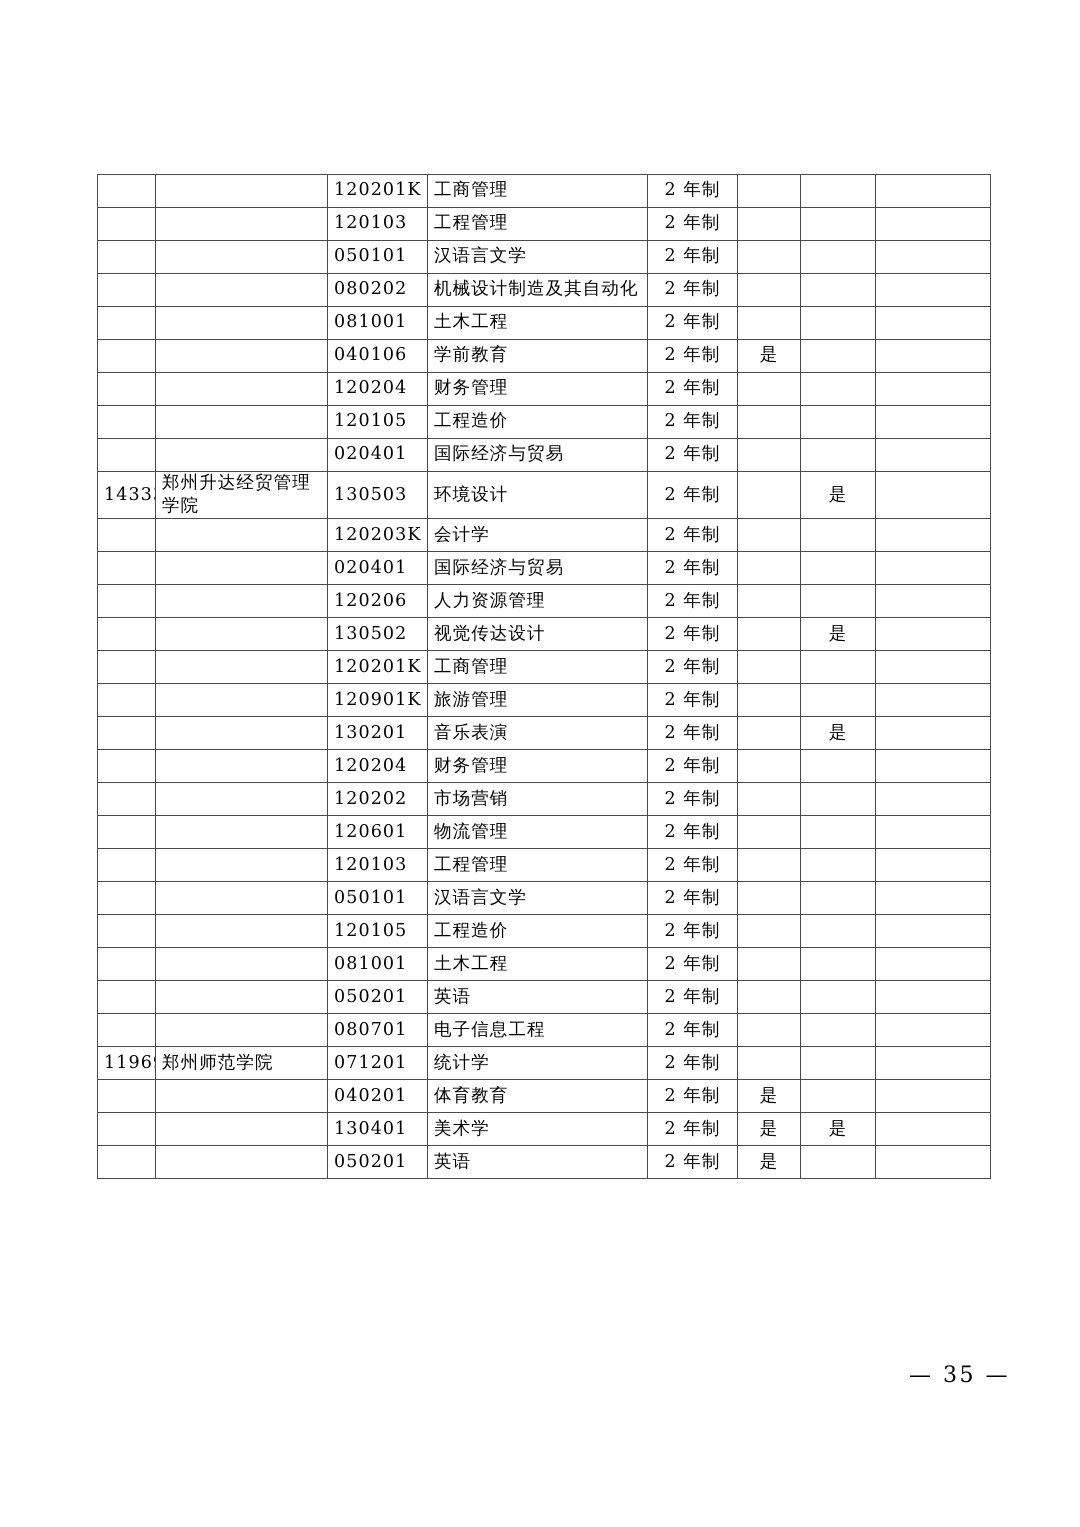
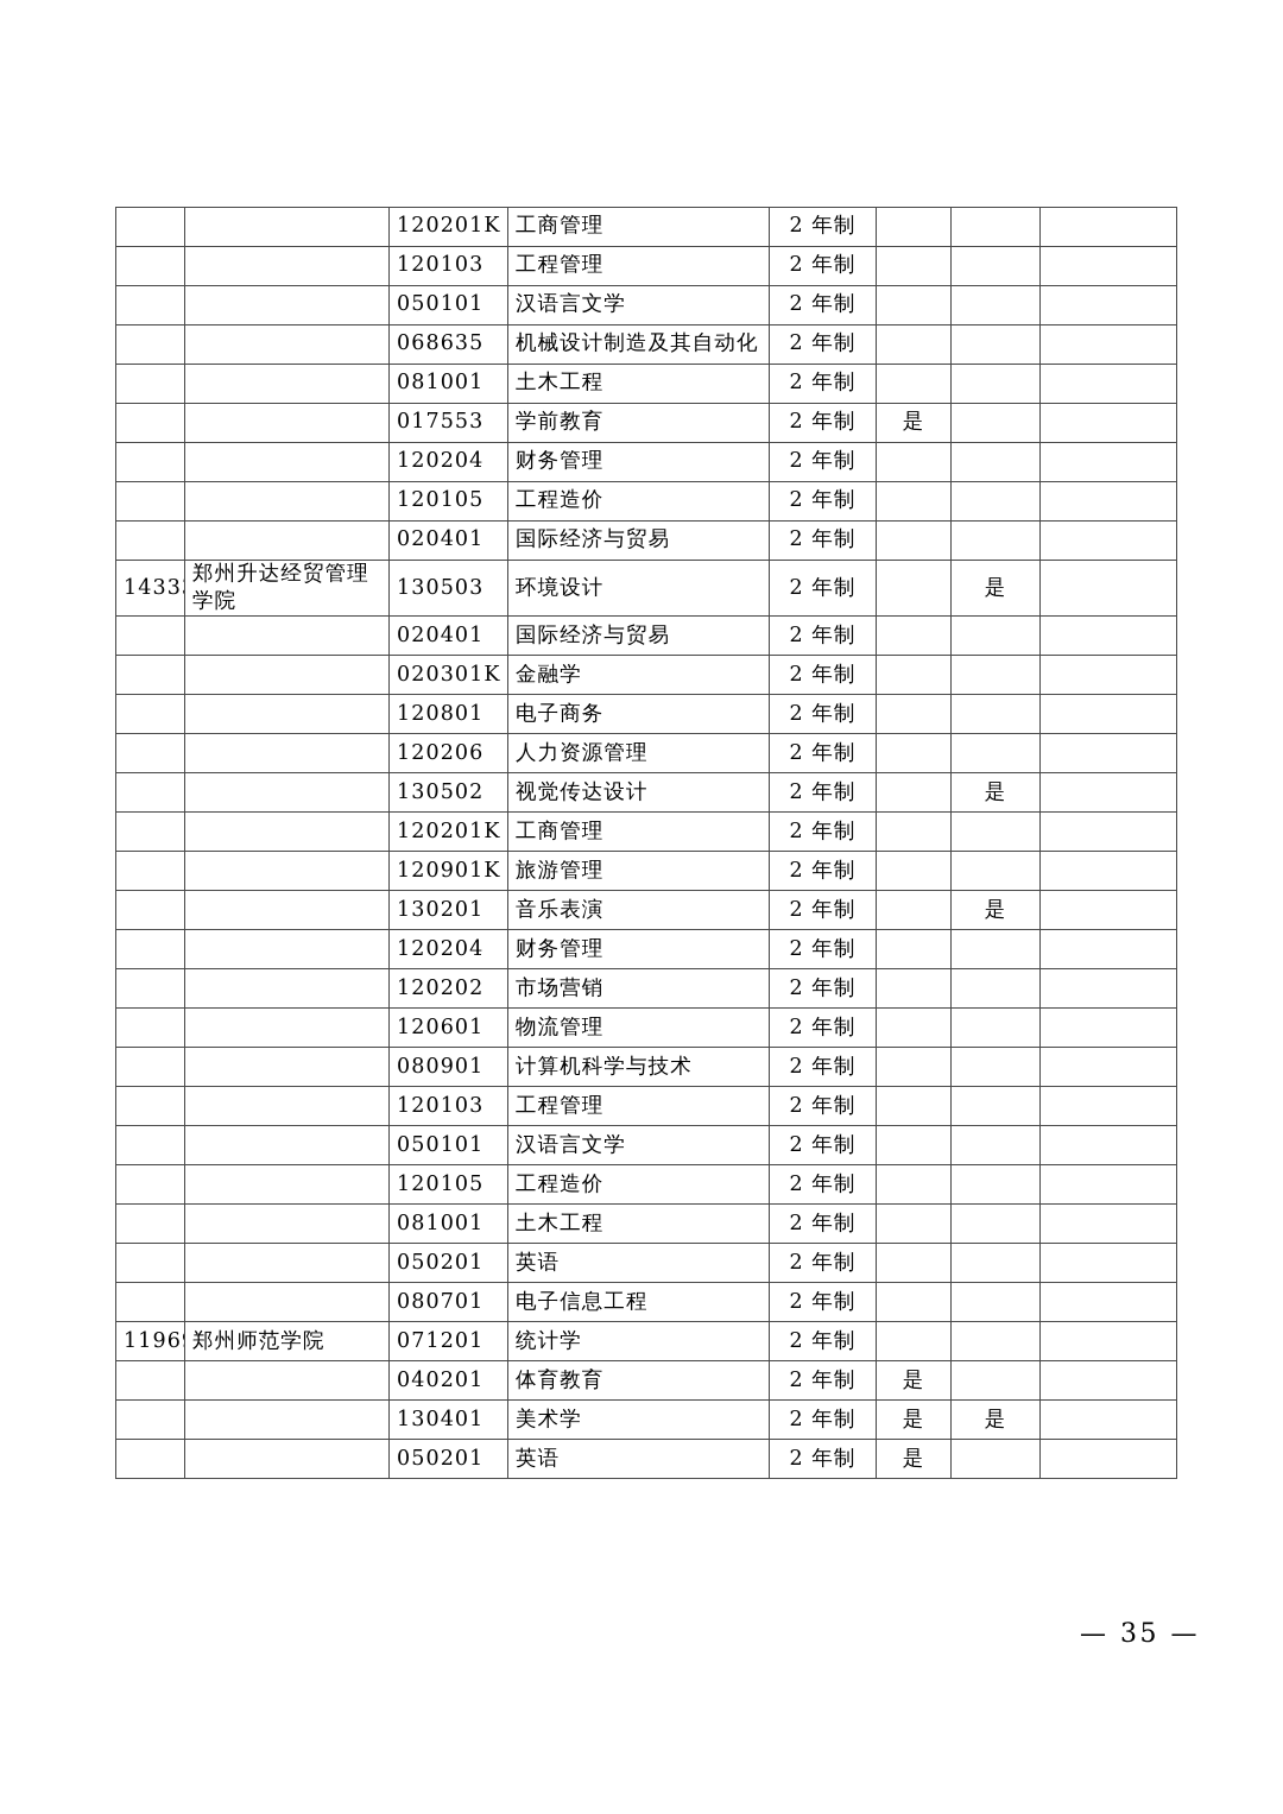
  		120201K	工商管理	2 年制
  		120103	工程管理	2 年制
  		050101	汉语言文学	2 年制
- 		080202	机械设计制造及其自动化	2 年制
+ 		068635	机械设计制造及其自动化	2 年制
  		081001	土木工程	2 年制
- 		040106	学前教育	2 年制	是
+ 		017553	学前教育	2 年制	是
  		120204	财务管理	2 年制
  		120105	工程造价	2 年制
  		020401	国际经济与贸易	2 年制
  1433	郑州升达经贸管理学院	130503	环境设计	2 年制		是
- 		120203K	会计学	2 年制
  		020401	国际经济与贸易	2 年制
+ 		020301K	金融学	2 年制
+ 		120801	电子商务	2 年制
  		120206	人力资源管理	2 年制
  		130502	视觉传达设计	2 年制		是
  		120201K	工商管理	2 年制
  		120901K	旅游管理	2 年制
  		130201	音乐表演	2 年制		是
  		120204	财务管理	2 年制
  		120202	市场营销	2 年制
  		120601	物流管理	2 年制
+ 		080901	计算机科学与技术	2 年制
  		120103	工程管理	2 年制
  		050101	汉语言文学	2 年制
  		120105	工程造价	2 年制
  		081001	土木工程	2 年制
  		050201	英语	2 年制
  		080701	电子信息工程	2 年制
  1196	郑州师范学院	071201	统计学	2 年制
  		040201	体育教育	2 年制	是
  		130401	美术学	2 年制	是	是
  		050201	英语	2 年制	是
  — 35 —
